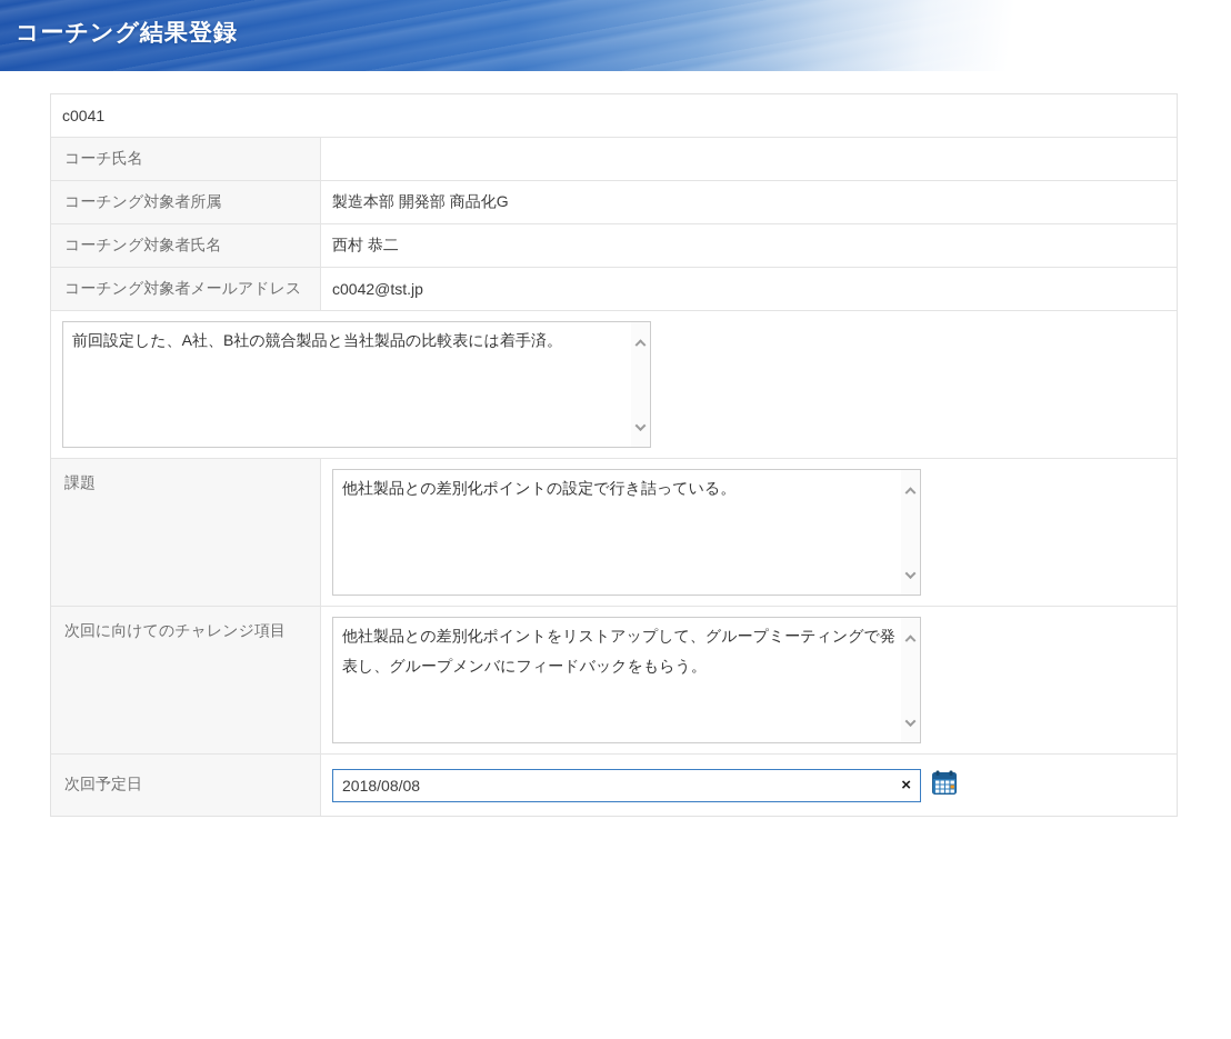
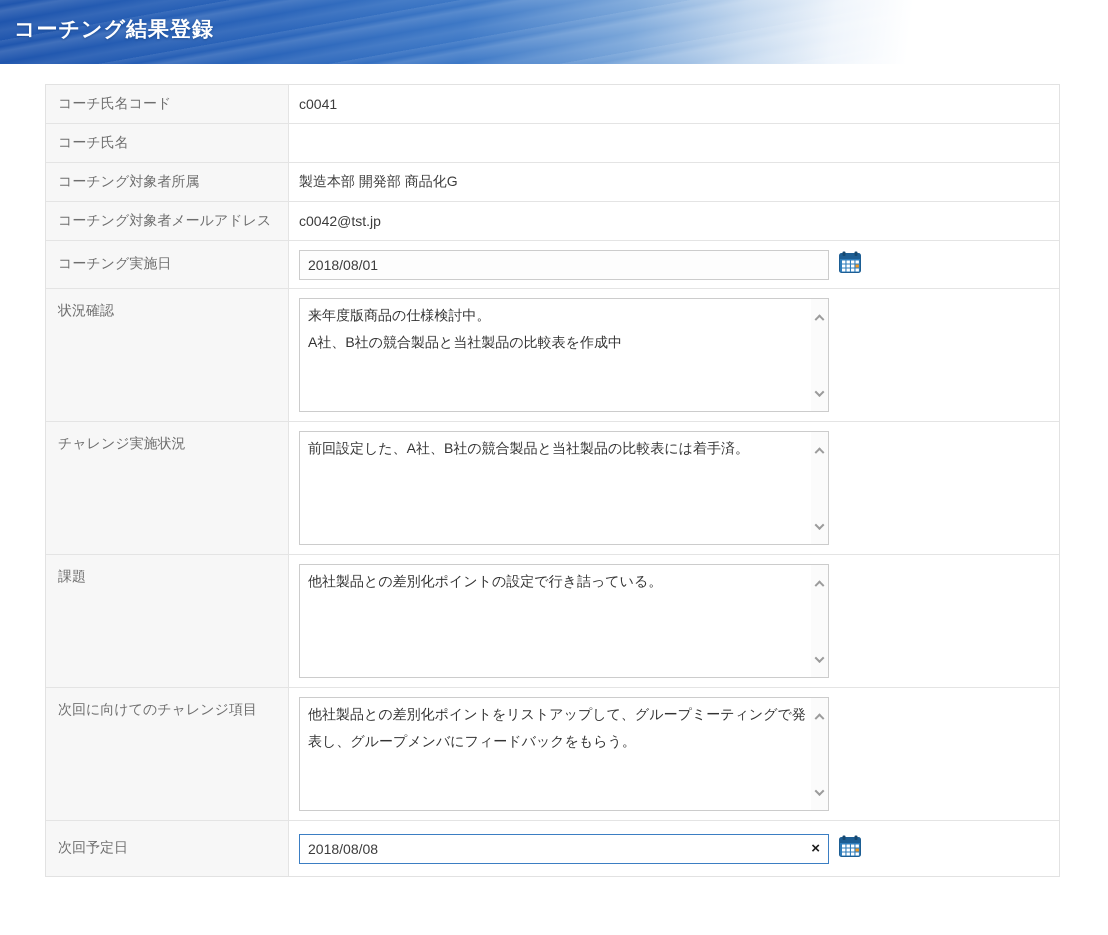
  コーチング結果登録
+ コーチ氏名コード
  c0041
  コーチ氏名
  コーチング対象者所属
  製造本部 開発部 商品化G
- コーチング対象者氏名
- 西村 恭二
  コーチング対象者メールアドレス
  c0042@tst.jp
+ コーチング実施日
+ 2018/08/01
+ 状況確認
+ 来年度版商品の仕様検討中。
+ A社、B社の競合製品と当社製品の比較表を作成中
+ チャレンジ実施状況
  前回設定した、A社、B社の競合製品と当社製品の比較表には着手済。
  課題
  他社製品との差別化ポイントの設定で行き詰っている。
  次回に向けてのチャレンジ項目
  次回予定日
  2018/08/08
  ×
